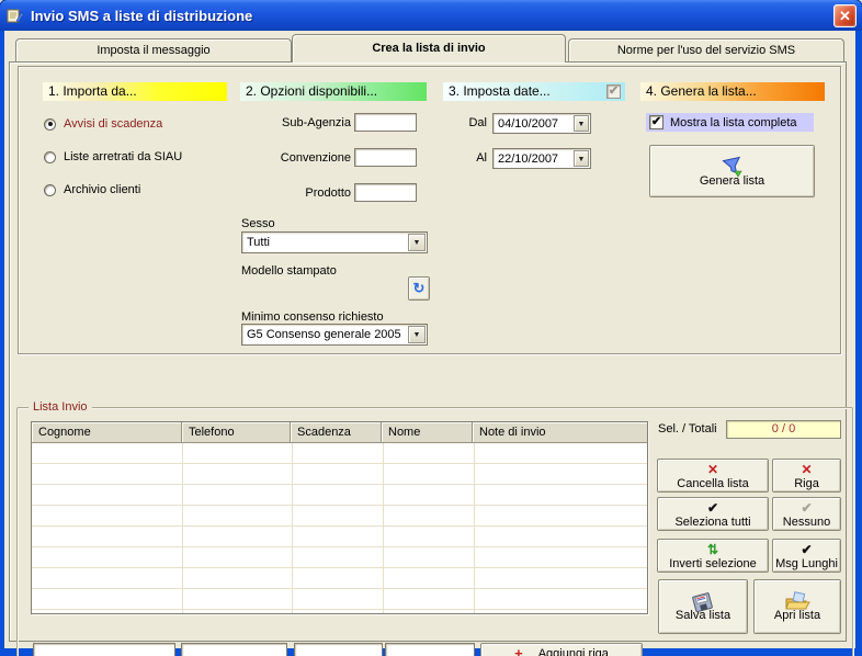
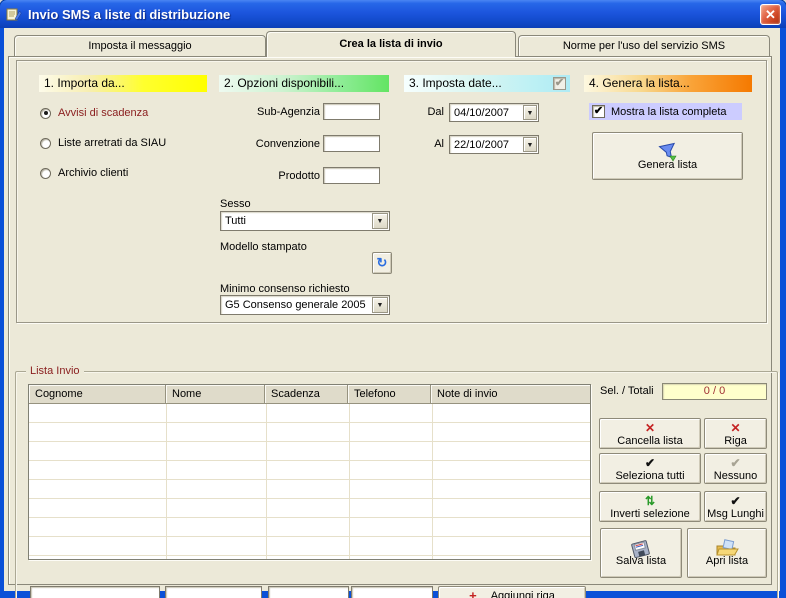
  Invio SMS a liste di distribuzione
  ✕
  Imposta il messaggio
  Crea la lista di invio
  Norme per l'uso del servizio SMS
  1. Importa da...
  2. Opzioni disponibili...
  3. Imposta date...
  ✔
  4. Genera la lista...
  Avvisi di scadenza
  Liste arretrati da SIAU
  Archivio clienti
  Sub-Agenzia
  Convenzione
  Prodotto
  Sesso
  Tutti
  Modello stampato
  ↻
  Minimo consenso richiesto
  G5 Consenso generale 2005
  Dal
  04/10/2007
  Al
  22/10/2007
  ✔
  Mostra la lista completa
  Genera lista
  Lista Invio
  Cognome
- Telefono
+ Nome
  Scadenza
- Nome
+ Telefono
  Note di invio
  +
  Aggiungi riga
  Sel. / Totali
  0 / 0
  ✕
  Cancella lista
  ✕
  Riga
  ✔
  Seleziona tutti
  ✔
  Nessuno
  ⇅
  Inverti selezione
  ✔
  Msg Lunghi
  Salva lista
  Apri lista
